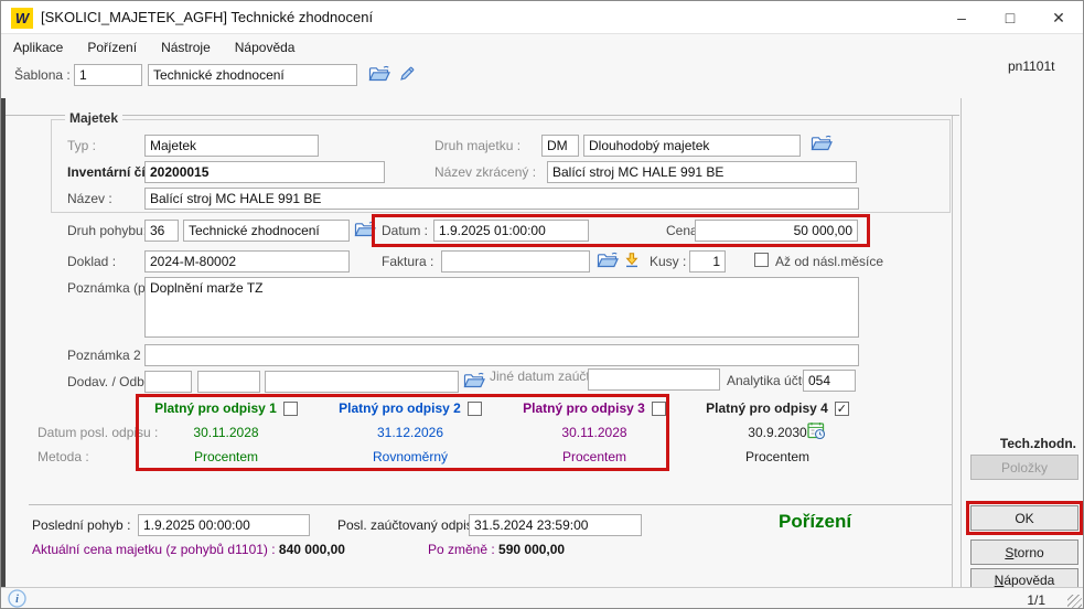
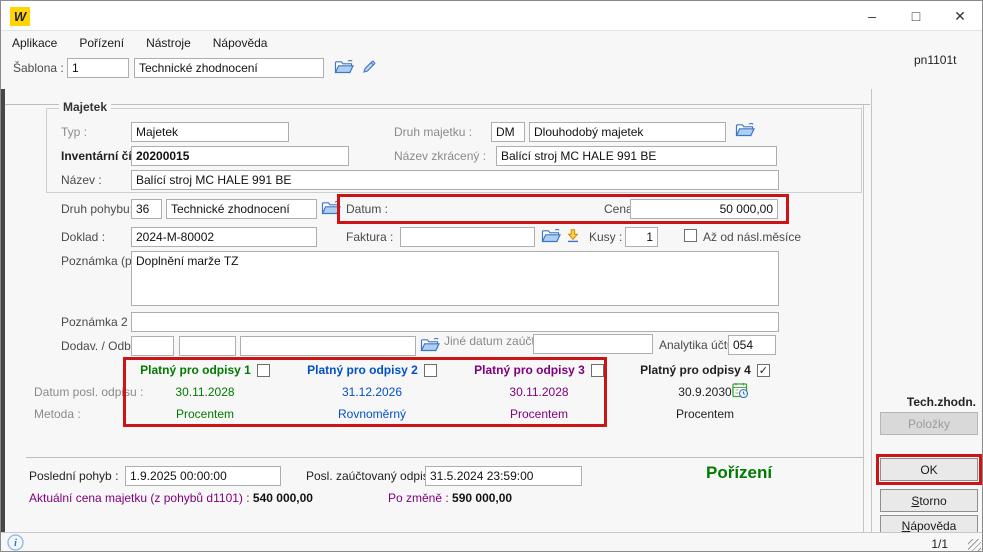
  W
- [SKOLICI_MAJETEK_AGFH] Technické zhodnocení
  –
  □
  ✕
  Aplikace
  Pořízení
  Nástroje
  Nápověda
  Šablona :
  1
  Technické zhodnocení
  pn1101t
  Majetek
  Typ :
  Majetek
  Druh majetku :
  DM
  Dlouhodobý majetek
  20200015
  Název zkrácený :
  Balící stroj MC HALE 991 BE
  Název :
  Balící stroj MC HALE 991 BE
  Druh pohybu
  36
  Technické zhodnocení
  Datum :
- 1.9.2025 01:00:00
  Cen
  50 000,00
  Doklad :
  2024-M-80002
  Faktura :
  Kusy :
  1
  Až od násl.měsíce
  Doplnění marže TZ
  Poznámka 2
  Jiné datum zaúč
  Analytika účt
  054
  Datum posl. odpisu :
  Metoda :
  Platný pro odpisy 1
  30.11.2028
  Procentem
  Platný pro odpisy 2
  31.12.2026
  Rovnoměrný
  Platný pro odpisy 3
  30.11.2028
  Procentem
  Platný pro odpisy 4
  ✓
  30.9.2030
  Procentem
  Poslední pohyb :
  1.9.2025 00:00:00
  Posl. zaúčtovaný odpi
  31.5.2024 23:59:00
  Pořízení
- Aktuální cena majetku (z pohybů d1101) : 840 000,00
+ Aktuální cena majetku (z pohybů d1101) : 540 000,00
  Po změně : 590 000,00
  Tech.zhodn.
  Položky
  OK
  Storno
  Nápověda
  1/1
